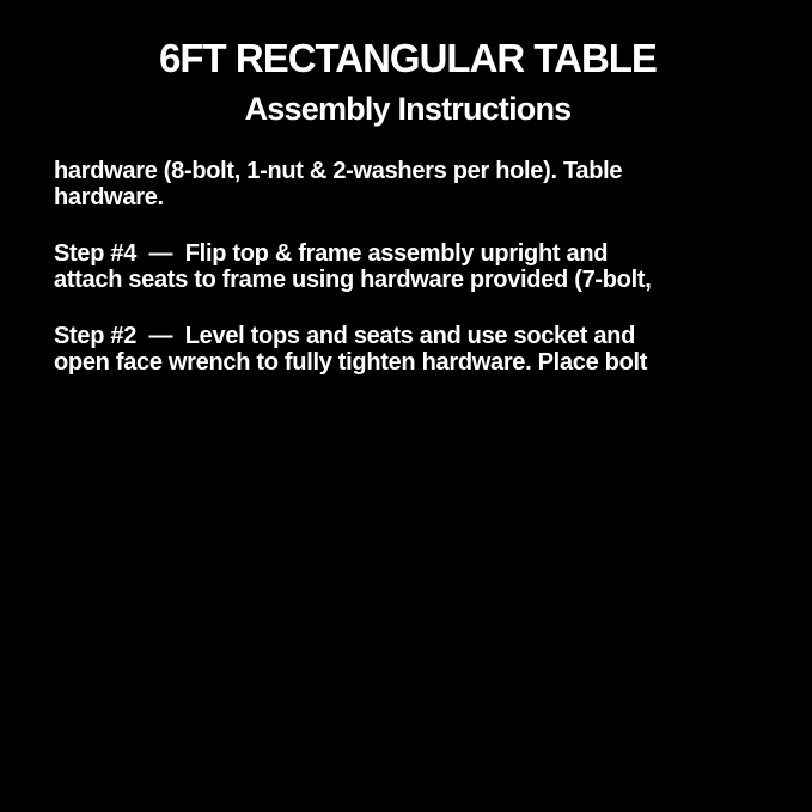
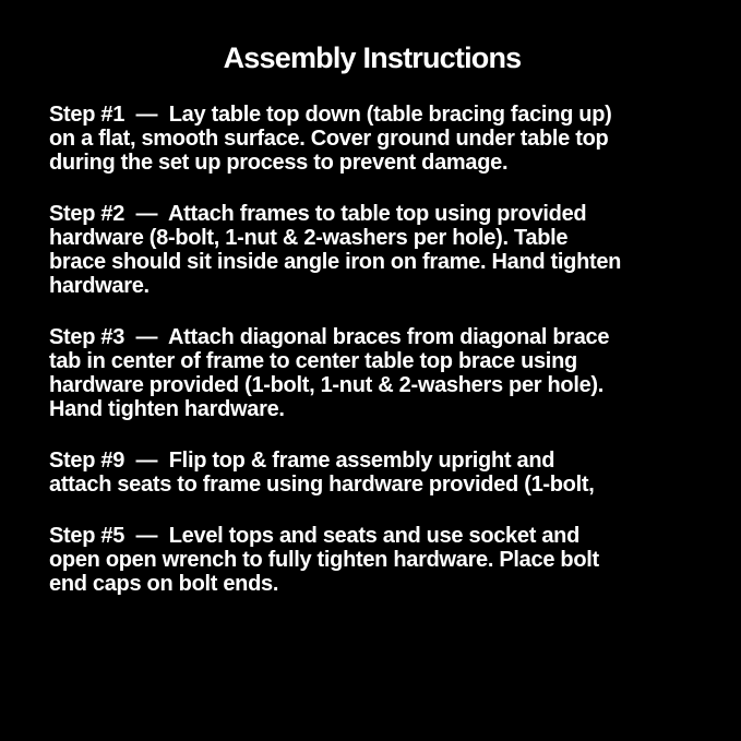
- 6FT RECTANGULAR TABLE
  Assembly Instructions
+ Step #1 — Lay table top down (table bracing facing up)
+ on a flat, smooth surface. Cover ground under table top
+ during the set up process to prevent damage.
+ Step #2 — Attach frames to table top using provided
  hardware (8-bolt, 1-nut & 2-washers per hole). Table
+ brace should sit inside angle iron on frame. Hand tighten
  hardware.
+ Step #3 — Attach diagonal braces from diagonal brace
+ tab in center of frame to center table top brace using
+ hardware provided (1-bolt, 1-nut & 2-washers per hole).
+ Hand tighten hardware.
- Step #4 — Flip top & frame assembly upright and
+ Step #9 — Flip top & frame assembly upright and
- attach seats to frame using hardware provided (7-bolt,
+ attach seats to frame using hardware provided (1-bolt,
- Step #2 — Level tops and seats and use socket and
+ Step #5 — Level tops and seats and use socket and
- open face wrench to fully tighten hardware. Place bolt
+ open open wrench to fully tighten hardware. Place bolt
+ end caps on bolt ends.
